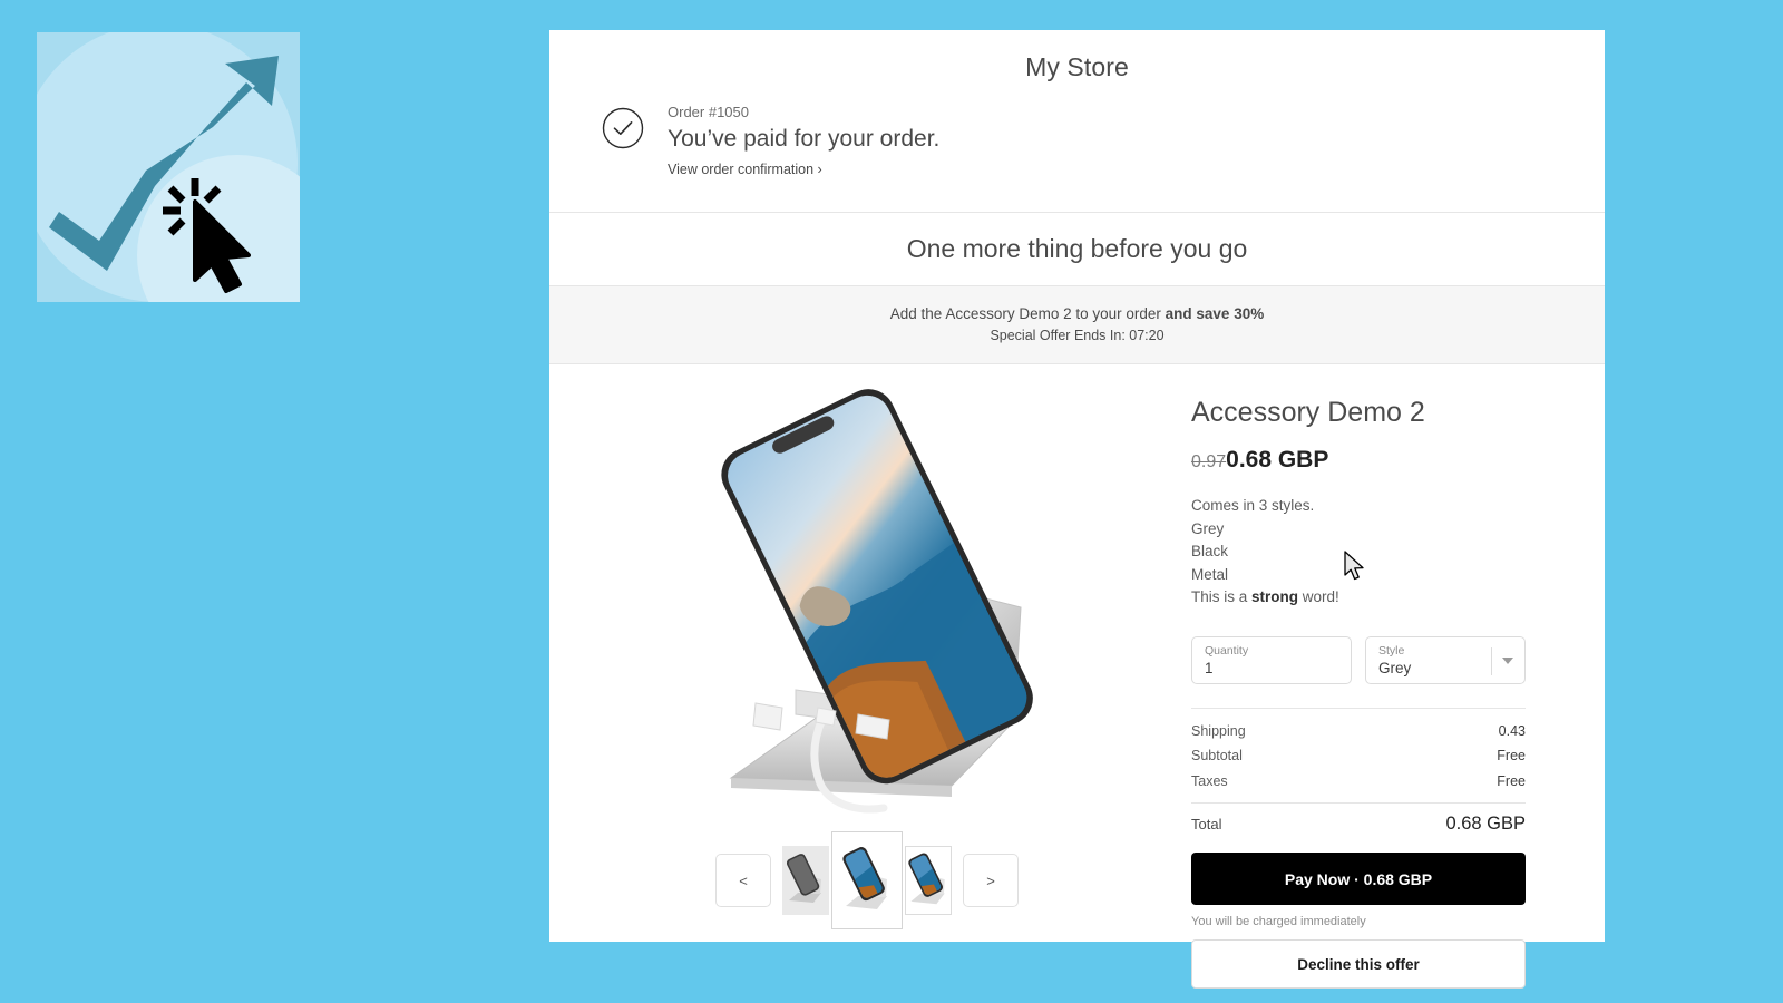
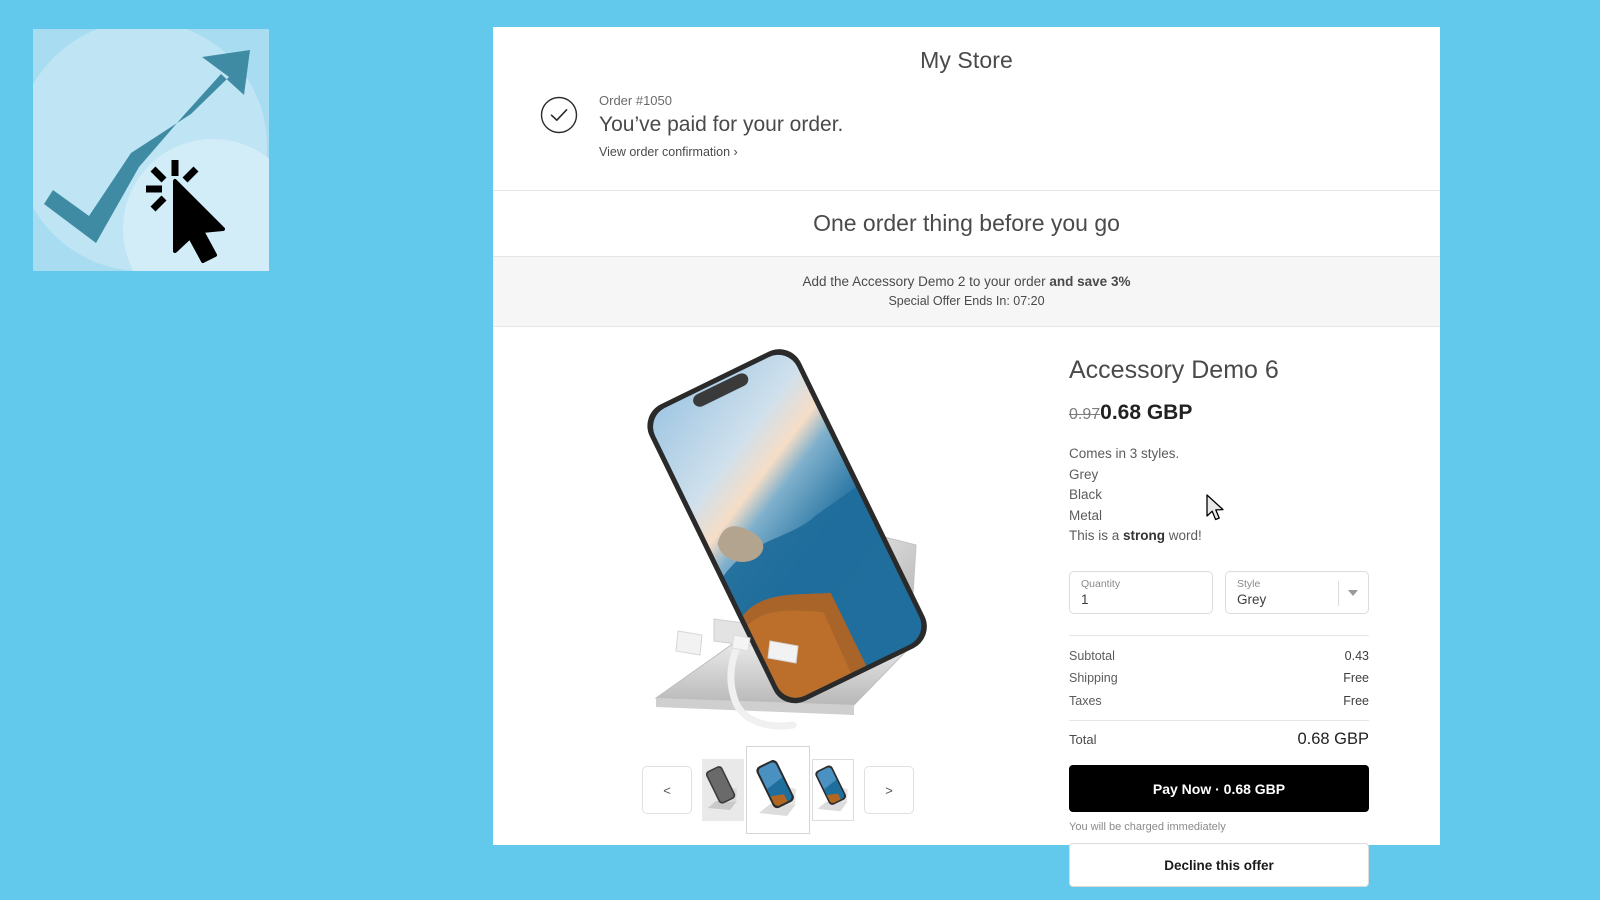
  My Store
  Order #1050
  You’ve paid for your order.
  View order confirmation ›
- One more thing before you go
+ One order thing before you go
- Add the Accessory Demo 2 to your order and save 30%
+ Add the Accessory Demo 2 to your order and save 3%
  Special Offer Ends In: 07:20
  <
  >
- Accessory Demo 2
+ Accessory Demo 6
  0.970.68 GBP
  Comes in 3 styles.
  Grey
  Black
  Metal
  This is a strong word!
  Quantity
  1
  Style
  Grey
- Shipping
+ Subtotal
  0.43
- Subtotal
+ Shipping
  Free
  Taxes
  Free
  Total
  0.68 GBP
  Pay Now · 0.68 GBP
  You will be charged immediately
  Decline this offer
